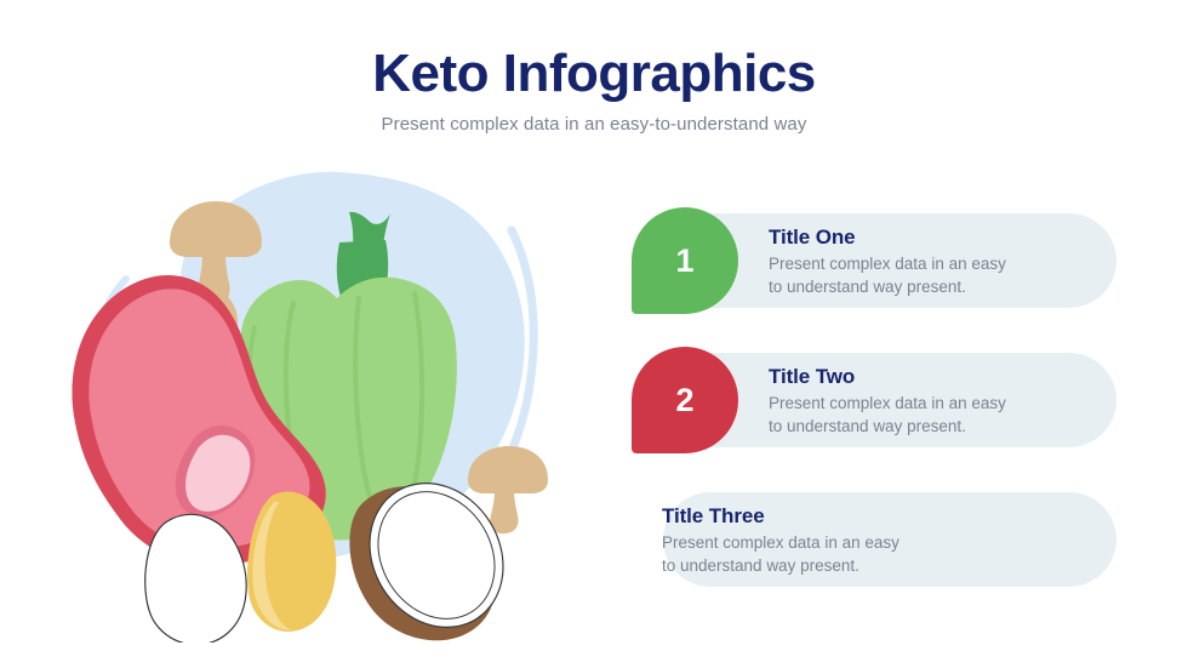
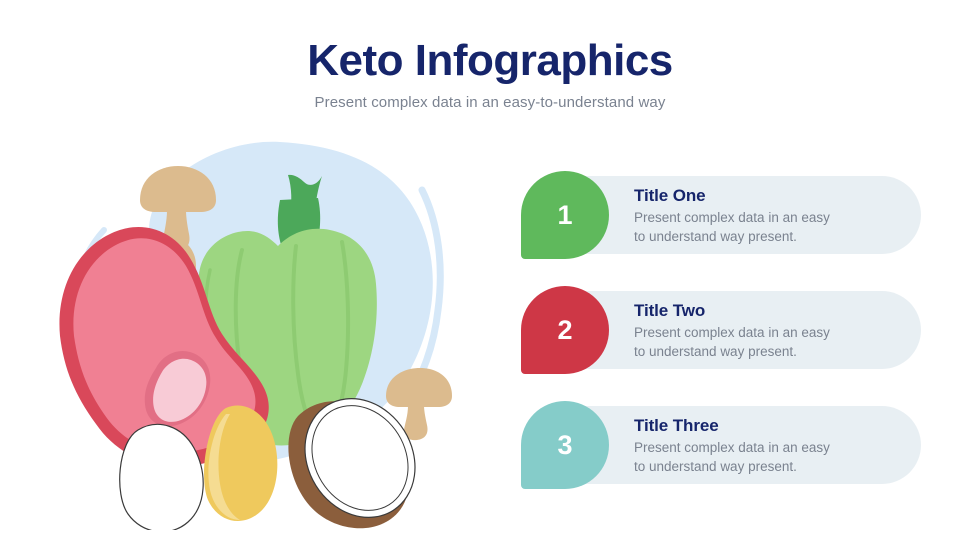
  Keto Infographics
  Present complex data in an easy-to-understand way
  1
  Title One
  Present complex data in an easy
  to understand way present.
  2
  Title Two
  Present complex data in an easy
  to understand way present.
+ 3
  Title Three
  Present complex data in an easy
  to understand way present.
